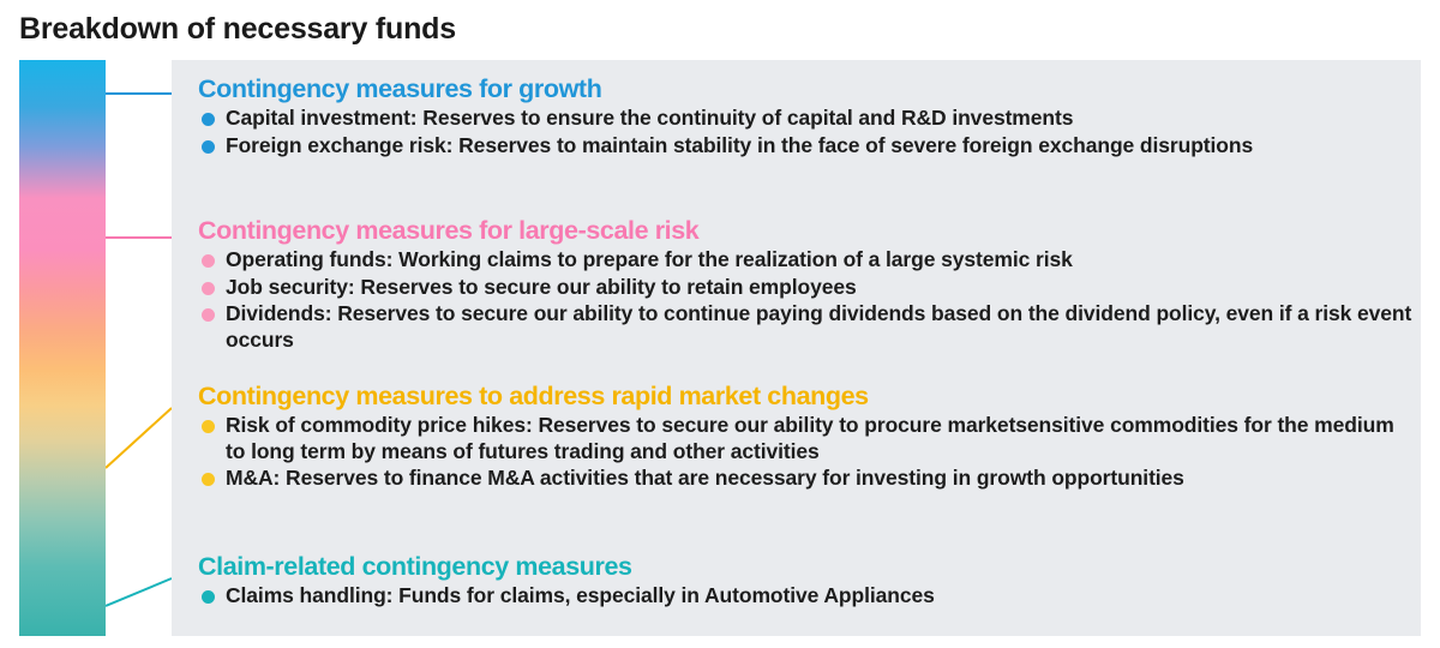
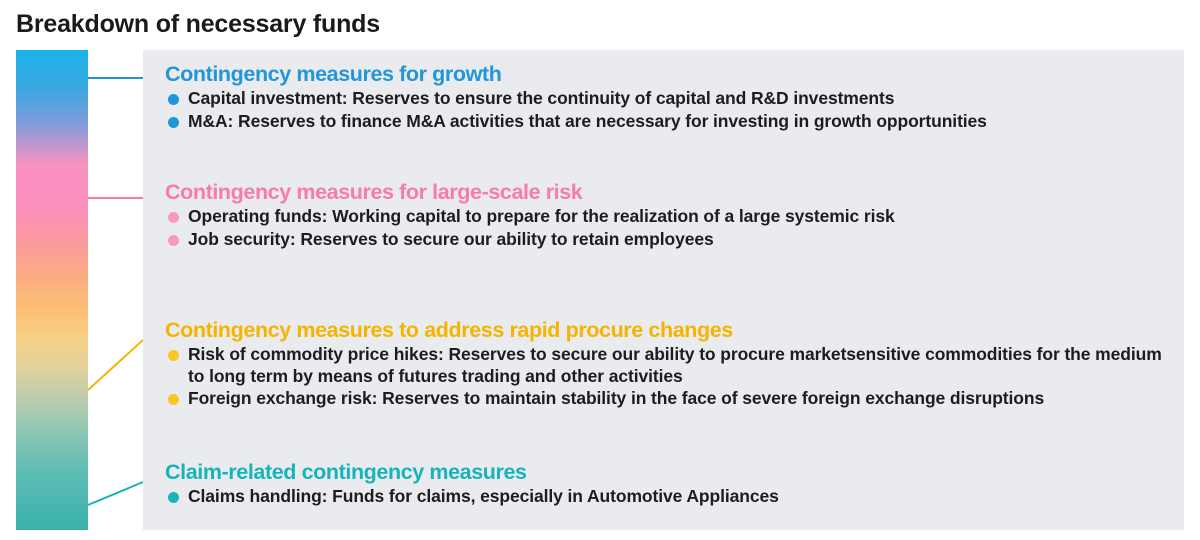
  Breakdown of necessary funds
  Contingency measures for growth
  Capital investment: Reserves to ensure the continuity of capital and R&D investments
- Foreign exchange risk: Reserves to maintain stability in the face of severe foreign exchange disruptions
+ M&A: Reserves to finance M&A activities that are necessary for investing in growth opportunities
  Contingency measures for large-scale risk
- Operating funds: Working claims to prepare for the realization of a large systemic risk
+ Operating funds: Working capital to prepare for the realization of a large systemic risk
  Job security: Reserves to secure our ability to retain employees
- Dividends: Reserves to secure our ability to continue paying dividends based on the dividend policy, even if a risk event occurs
- Contingency measures to address rapid market changes
+ Contingency measures to address rapid procure changes
  Risk of commodity price hikes: Reserves to secure our ability to procure marketsensitive commodities for the medium to long term by means of futures trading and other activities
- M&A: Reserves to finance M&A activities that are necessary for investing in growth opportunities
+ Foreign exchange risk: Reserves to maintain stability in the face of severe foreign exchange disruptions
  Claim-related contingency measures
  Claims handling: Funds for claims, especially in Automotive Appliances
